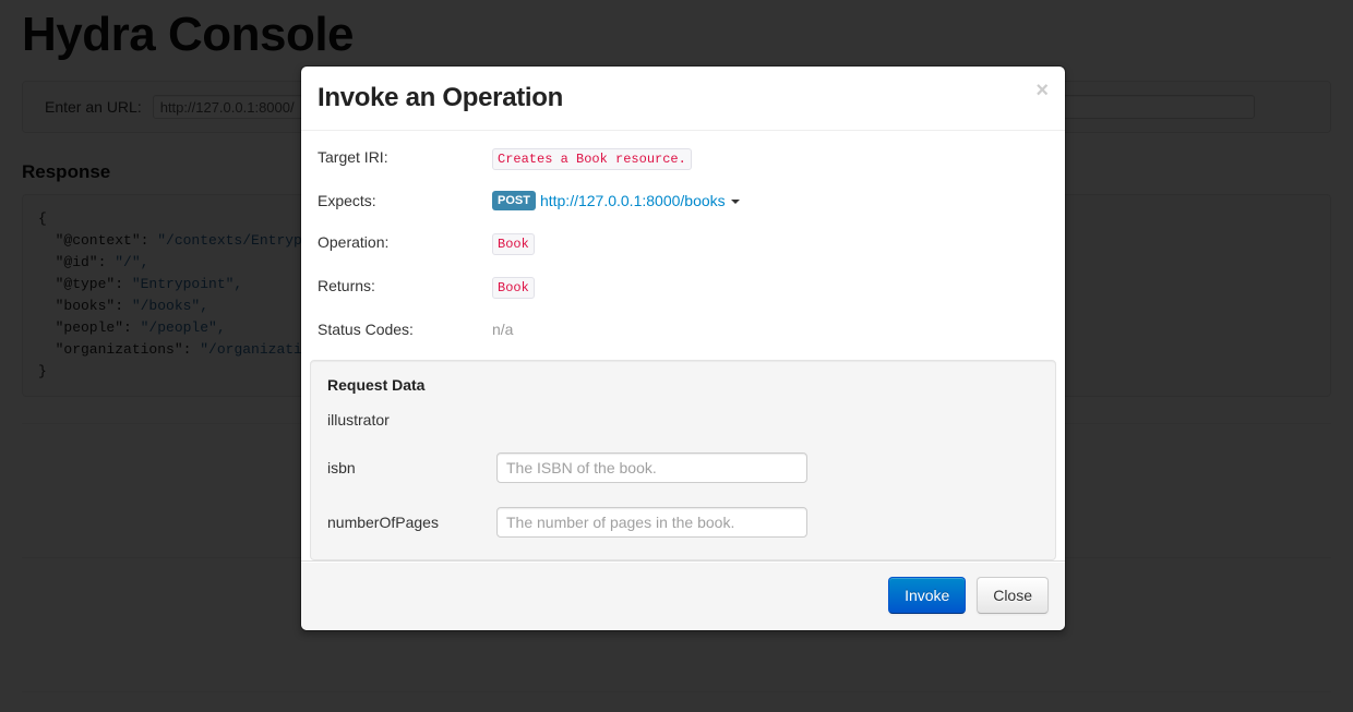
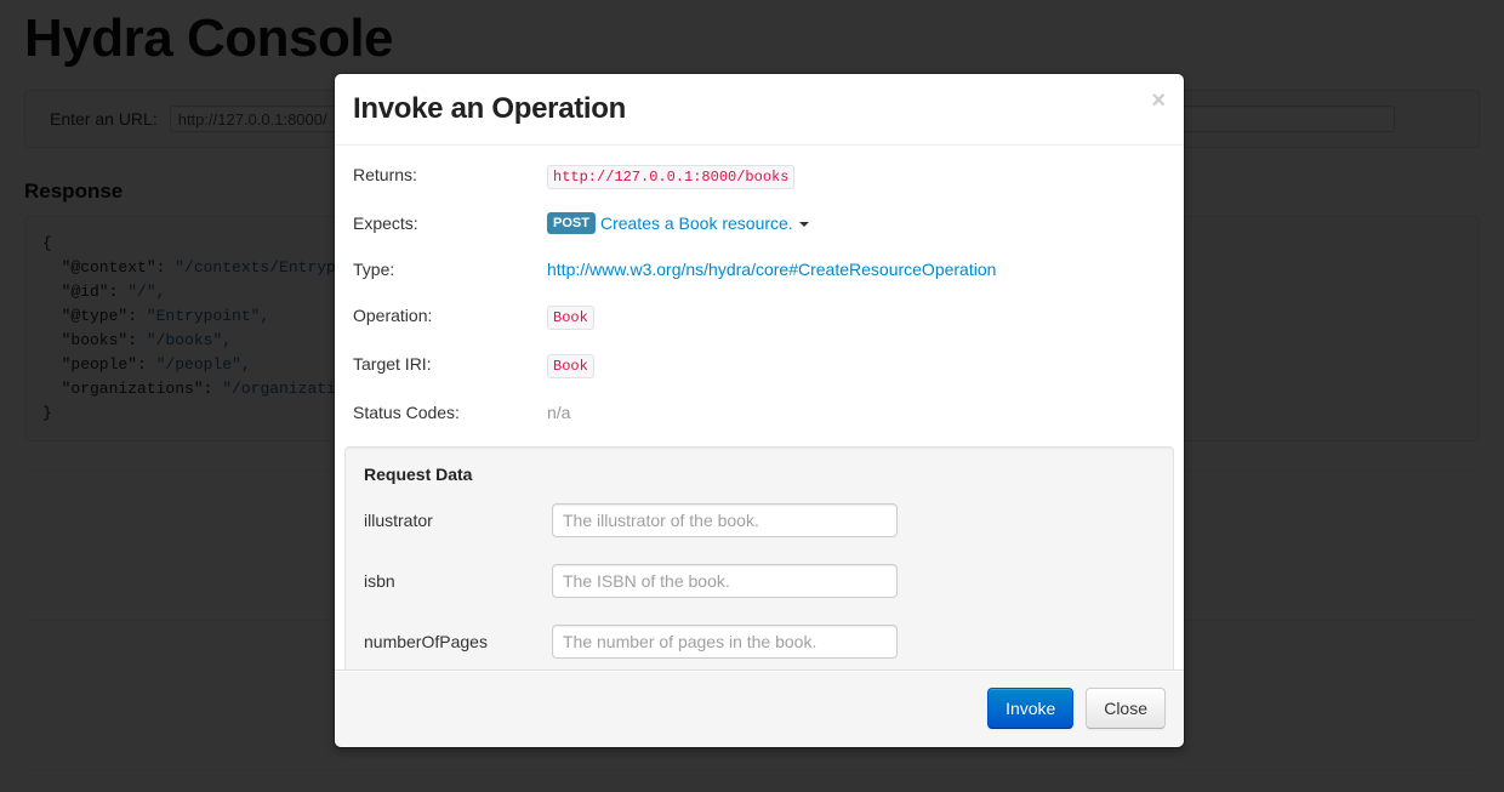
  Hydra Console
  Enter an URL:
  http://127.0.0.1:8000/
  Response
  {
  "@context": "/contexts/Entryp
  "@id": "/",
  "@type": "Entrypoint",
  "books": "/books",
  "people": "/people",
  "organizations": "/organizati
  }
  Invoke an Operation
  ×
- Target IRI:
+ Returns:
- Creates a Book resource.
+ http://127.0.0.1:8000/books
  Expects:
- POST http://127.0.0.1:8000/books
+ POST Creates a Book resource.
+ Type:
+ http://www.w3.org/ns/hydra/core#CreateResourceOperation
  Operation:
  Book
- Returns:
+ Target IRI:
  Book
  Status Codes:
  n/a
  Request Data
  illustrator
+ The illustrator of the book.
  isbn
  The ISBN of the book.
  numberOfPages
  The number of pages in the book.
  Invoke Close
